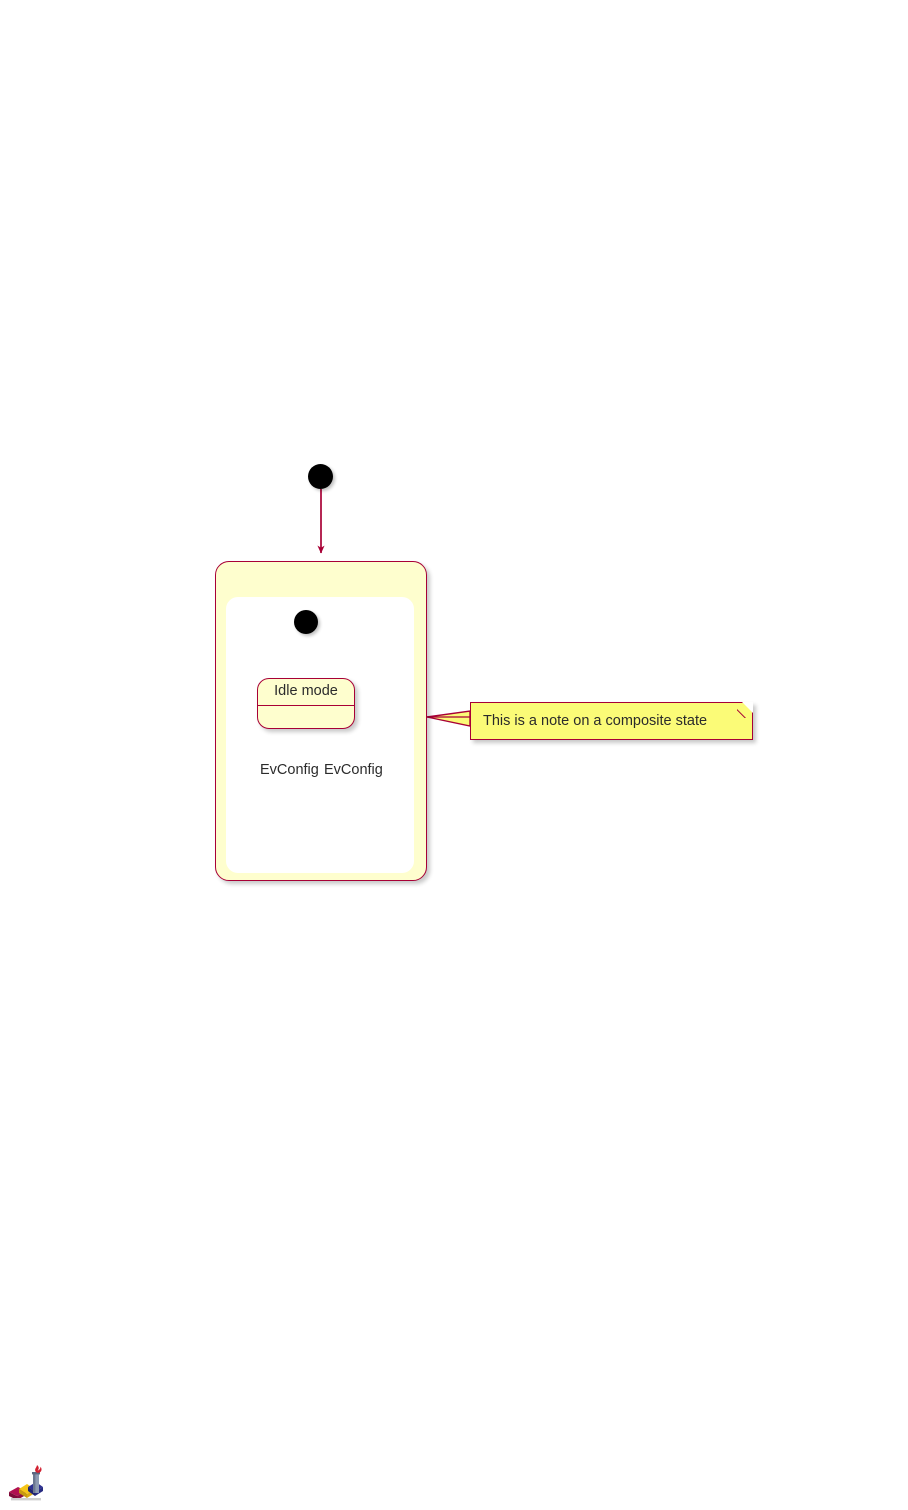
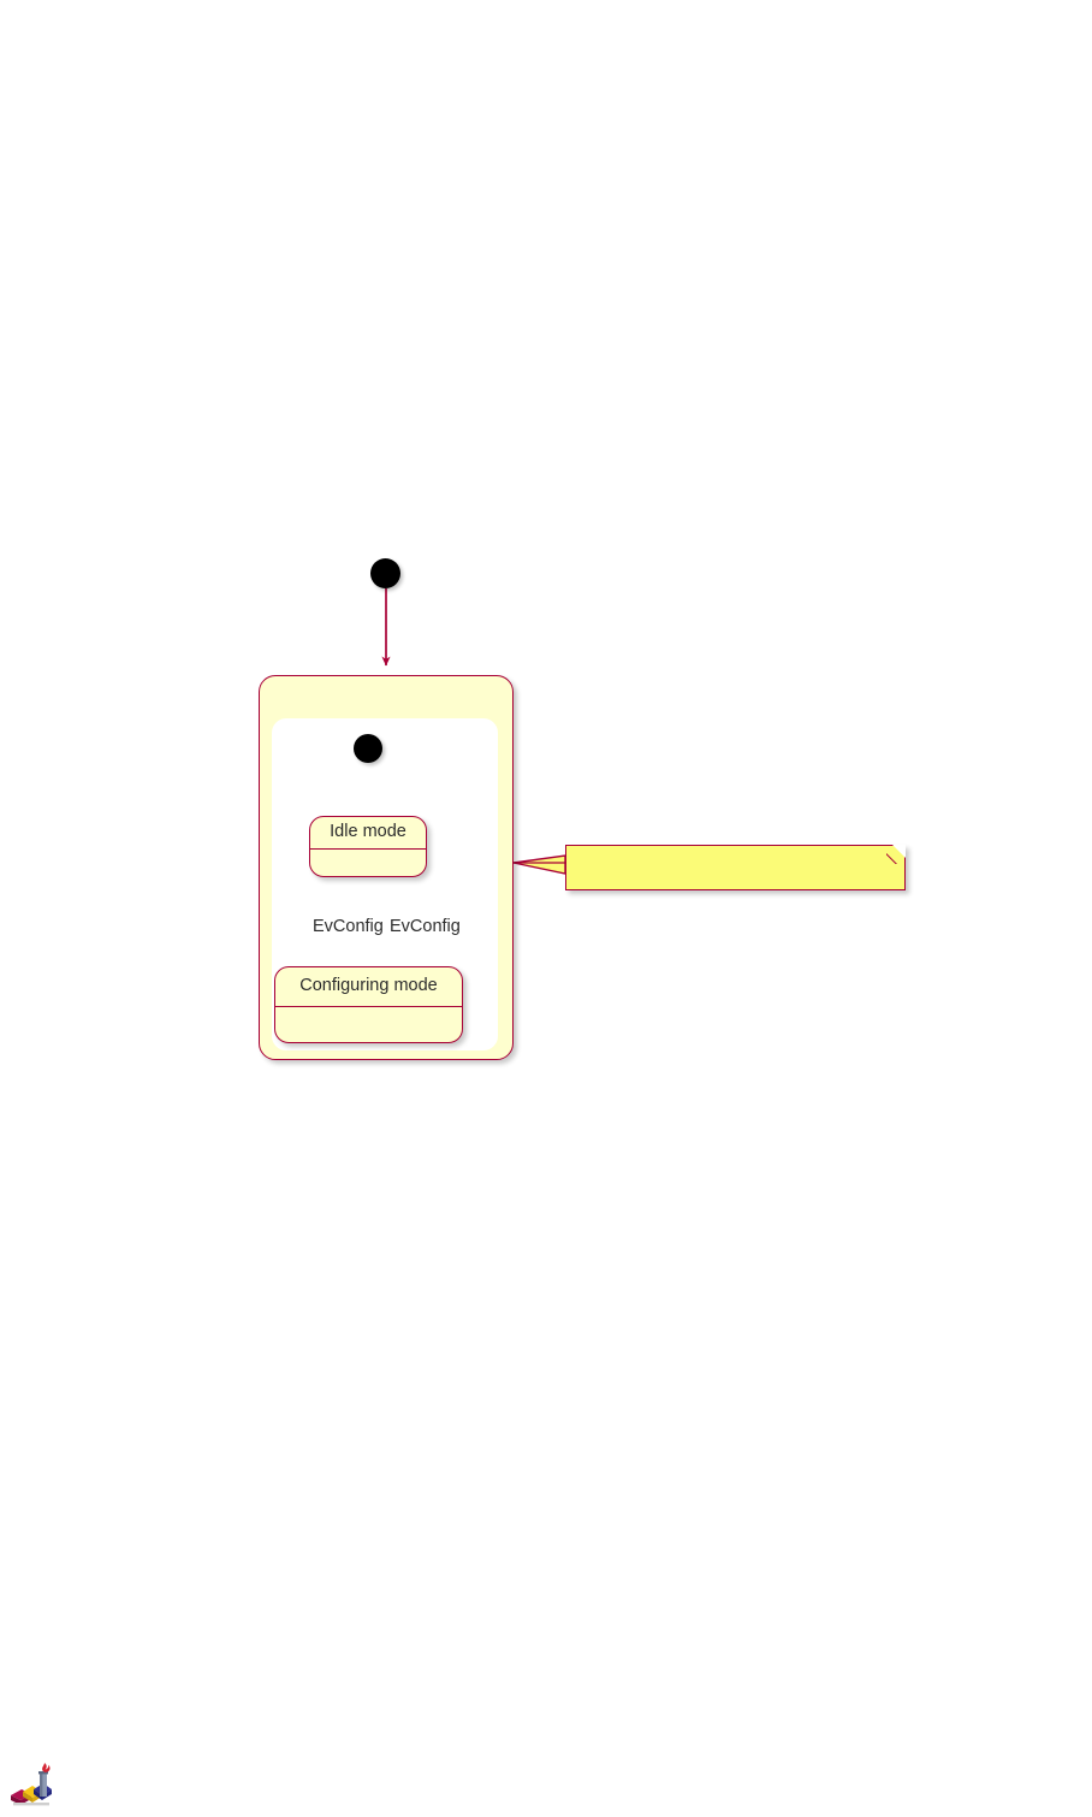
  Idle mode
+ Configuring mode
  EvConfig
  EvConfig
- This is a note on a composite state
